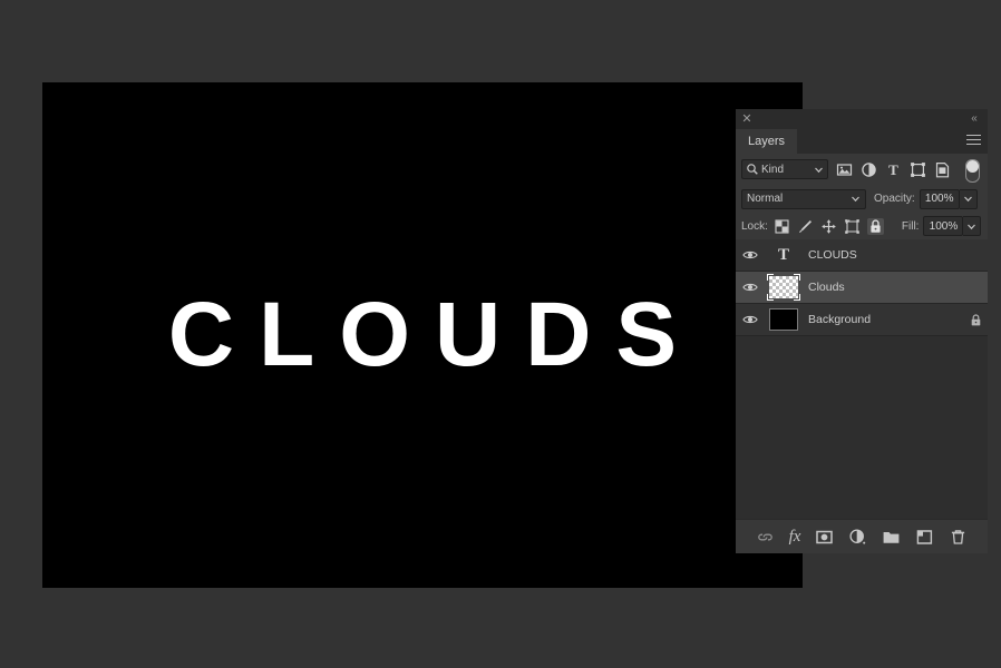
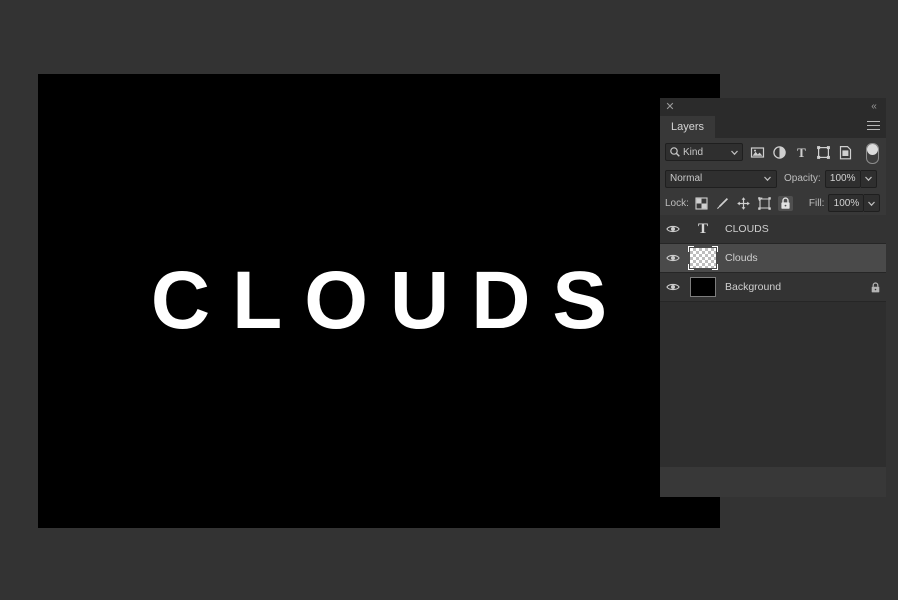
  CLOUDS
  ✕
  «
  Layers
  Kind
  T
  Normal
  Opacity:
  100%
  Lock:
  Fill:
  100%
  T
  CLOUDS
  Clouds
  Background
- fx
